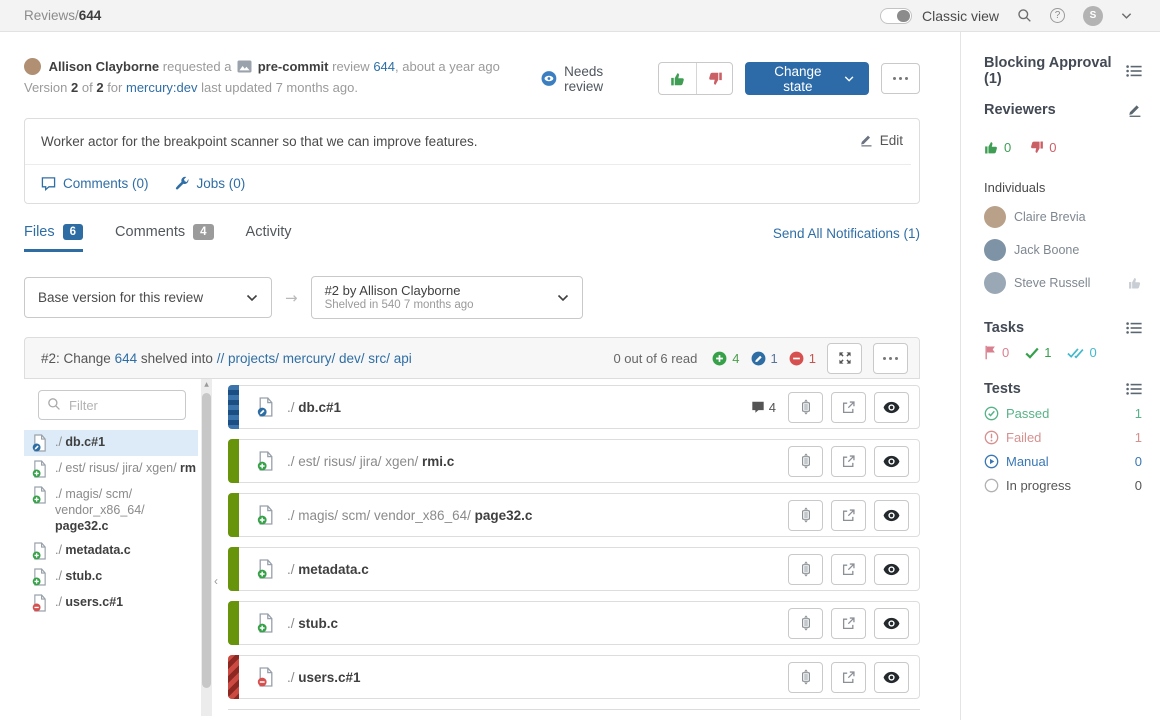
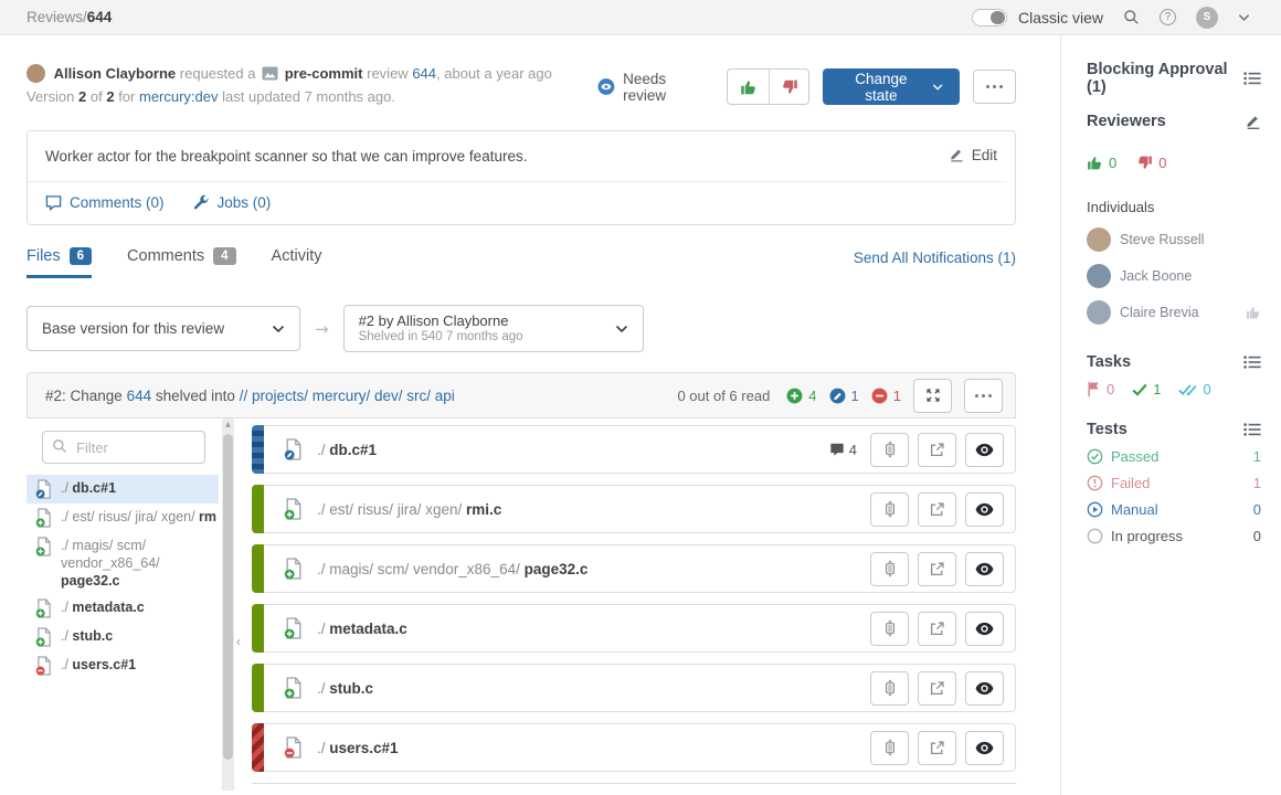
  Reviews/644
  Classic view
  ?
  S
  Allison Clayborne requested a pre-commit review 644, about a year ago Version 2 of 2 for mercury:dev last updated 7 months ago.
  Needs review
  Change state
  Worker actor for the breakpoint scanner so that we can improve features.
  Edit
  Comments (0)
  Jobs (0)
  Files
  6
  Comments
  4
  Activity
  Send All Notifications (1)
  Base version for this review
  →
  #2 by Allison Clayborne
  Shelved in 540 7 months ago
  #2: Change 644 shelved into // projects/ mercury/ dev/ src/ api
  0 out of 6 read
  4
  1
  1
  Filter
  ./ db.c#1
  ./ est/ risus/ jira/ xgen/ rm
  ./ magis/ scm/
  vendor_x86_64/ page32.c
  ./ metadata.c
  ./ stub.c
  ./ users.c#1
  ‹
  ./ db.c#1
  4
  ./ est/ risus/ jira/ xgen/ rmi.c
  ./ magis/ scm/ vendor_x86_64/ page32.c
  ./ metadata.c
  ./ stub.c
  ./ users.c#1
  Blocking Approval (1)
  Reviewers
  0
  0
  Individuals
- Claire Brevia
+ Steve Russell
  Jack Boone
- Steve Russell
+ Claire Brevia
  Tasks
  0
  1
  0
  Tests
  Passed
  1
  Failed
  1
  Manual
  0
  In progress
  0
